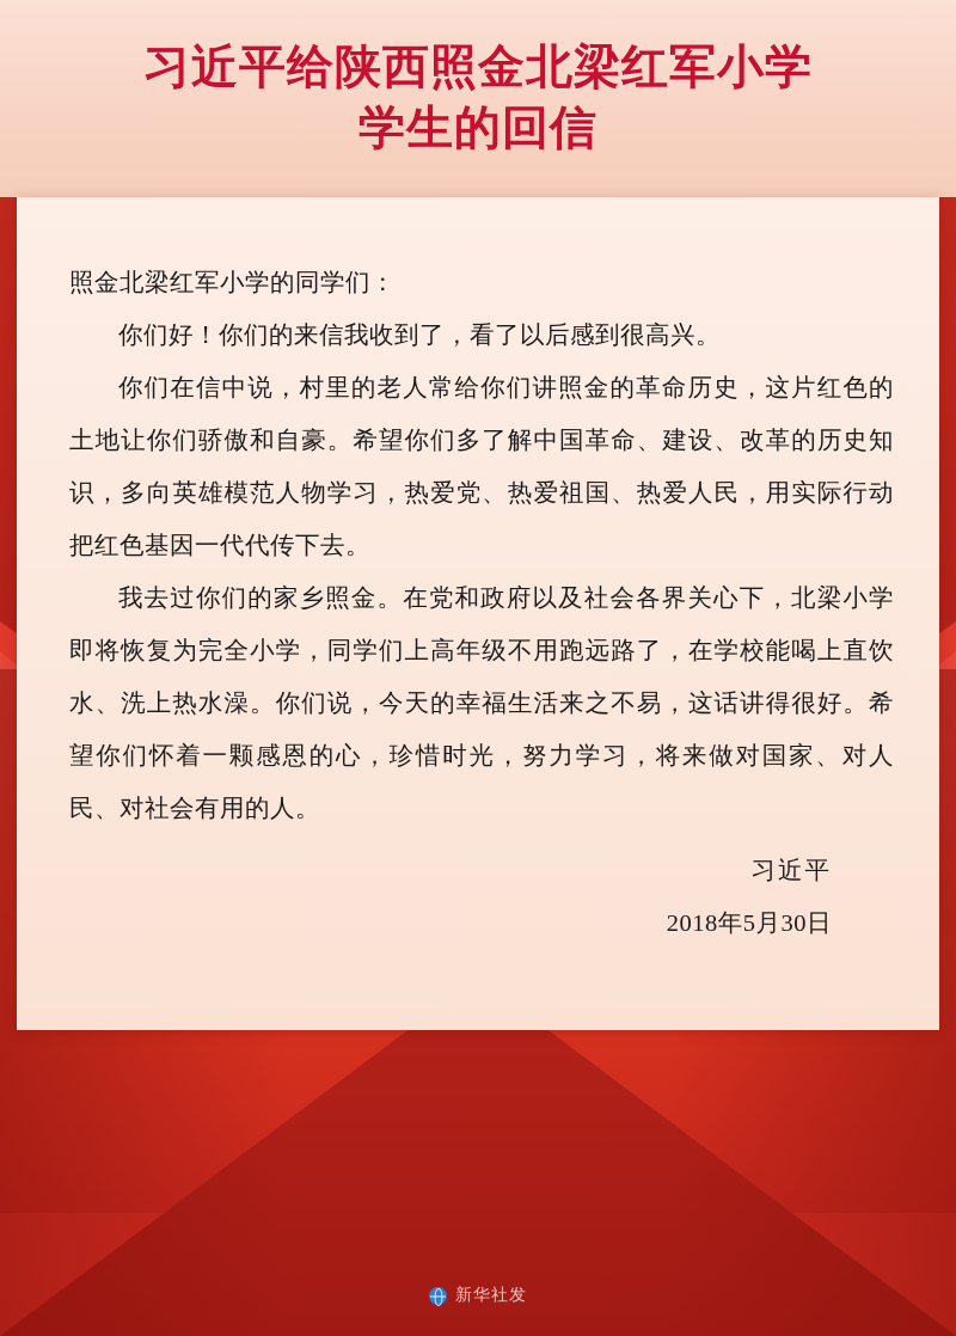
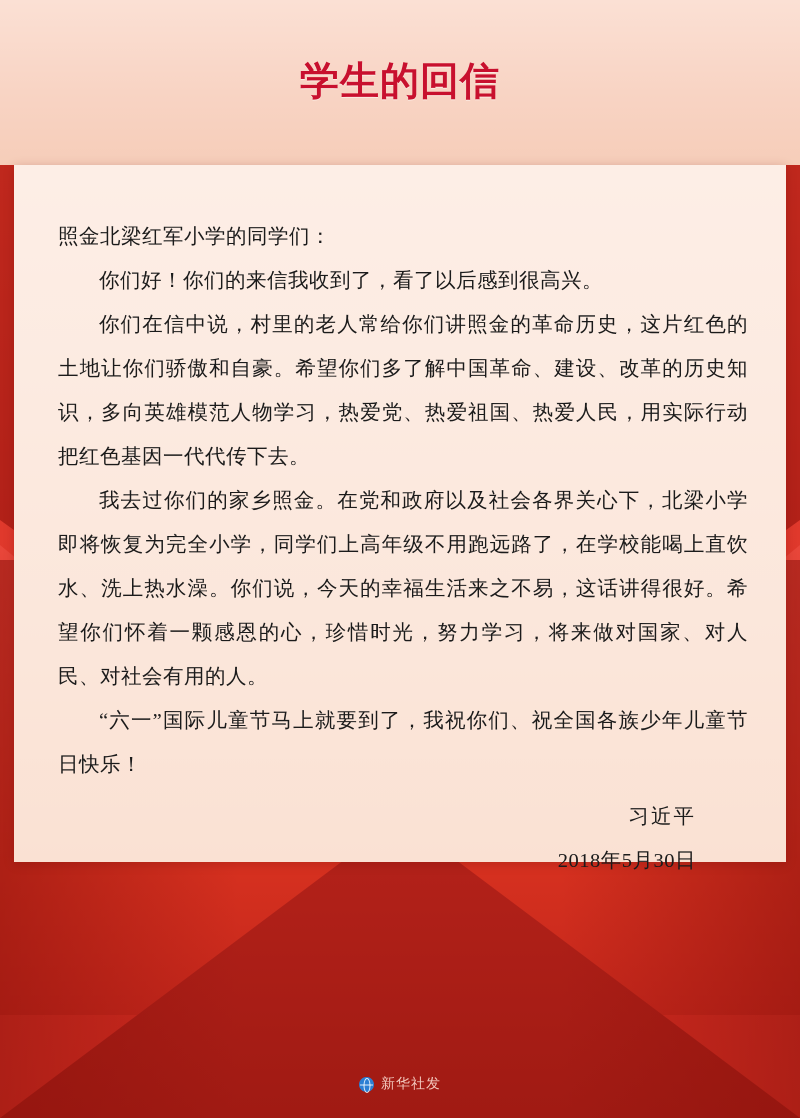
- 习近平给陕西照金北梁红军小学
  学生的回信
  照金北梁红军小学的同学们：
  你们好！你们的来信我收到了，看了以后感到很高兴。
  你们在信中说，村里的老人常给你们讲照金的革命历史，这片红色的土地让你们骄傲和自豪。希望你们多了解中国革命、建设、改革的历史知识，多向英雄模范人物学习，热爱党、热爱祖国、热爱人民，用实际行动把红色基因一代代传下去。
  我去过你们的家乡照金。在党和政府以及社会各界关心下，北梁小学即将恢复为完全小学，同学们上高年级不用跑远路了，在学校能喝上直饮水、洗上热水澡。你们说，今天的幸福生活来之不易，这话讲得很好。希望你们怀着一颗感恩的心，珍惜时光，努力学习，将来做对国家、对人民、对社会有用的人。
+ “六一”国际儿童节马上就要到了，我祝你们、祝全国各族少年儿童节日快乐！
  习近平
  2018年5月30日
  新华社发
